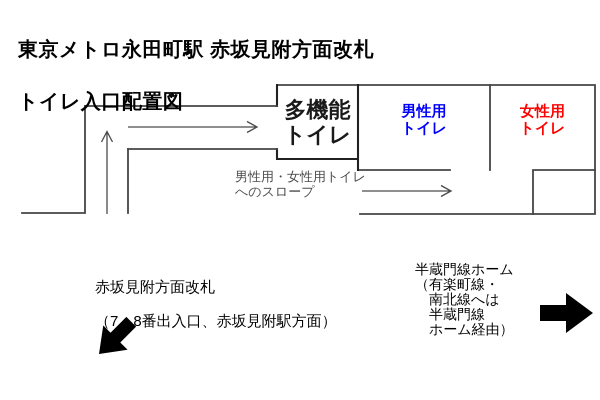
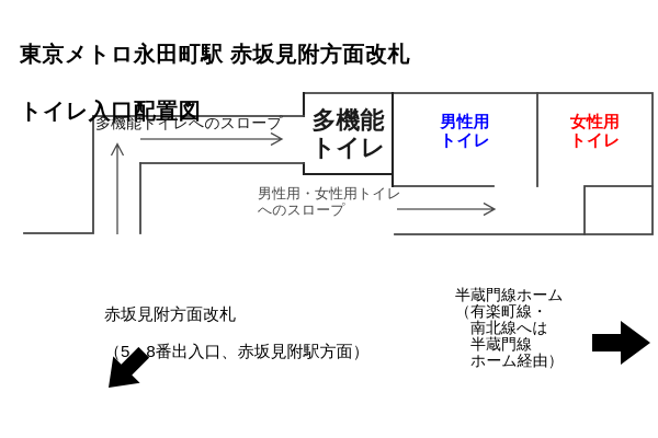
  東京メトロ永田町駅 赤坂見附方面改札
  トイレ入口配置図
+ 多機能トイレへのスロープ
  多機能
  トイレ
  男性用
  トイレ
  女性用
  トイレ
  男性用・女性用トイレ
  へのスロープ
  赤坂見附方面改札
- （7・8番出入口、赤坂見附駅方面）
+ （5・8番出入口、赤坂見附駅方面）
  半蔵門線ホーム
  （有楽町線・
  南北線へは
  半蔵門線
  ホーム経由）
